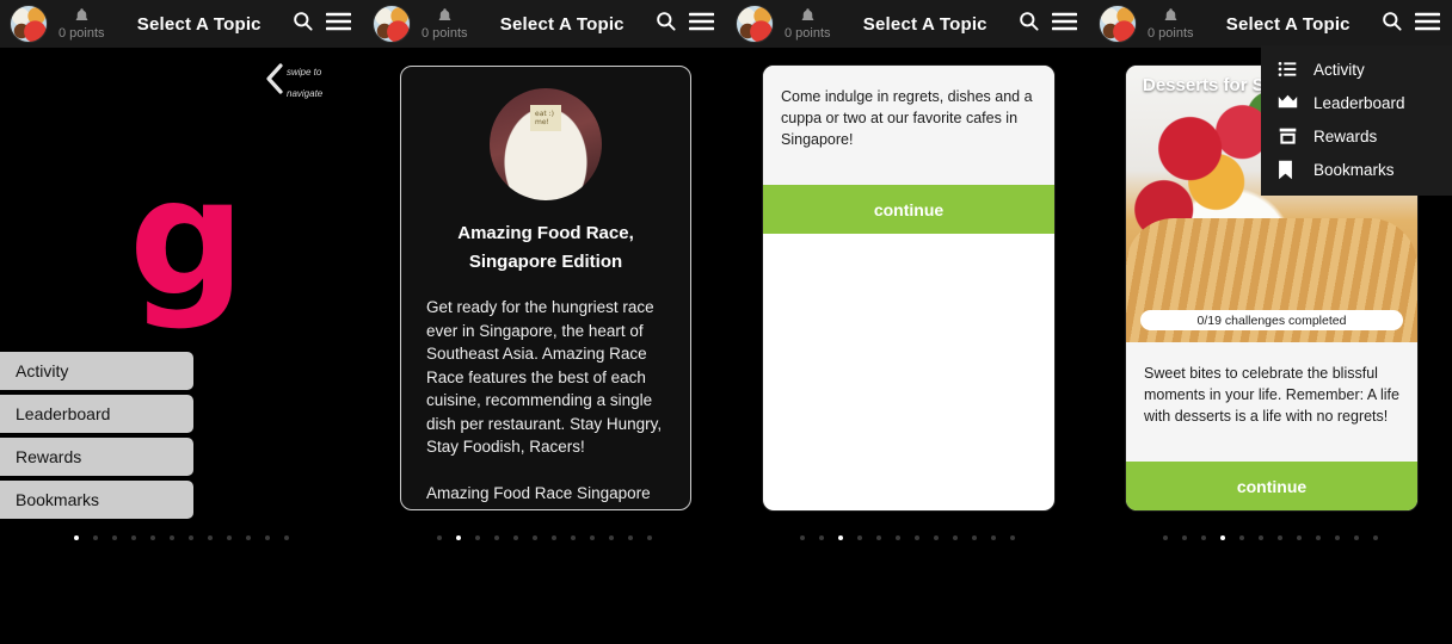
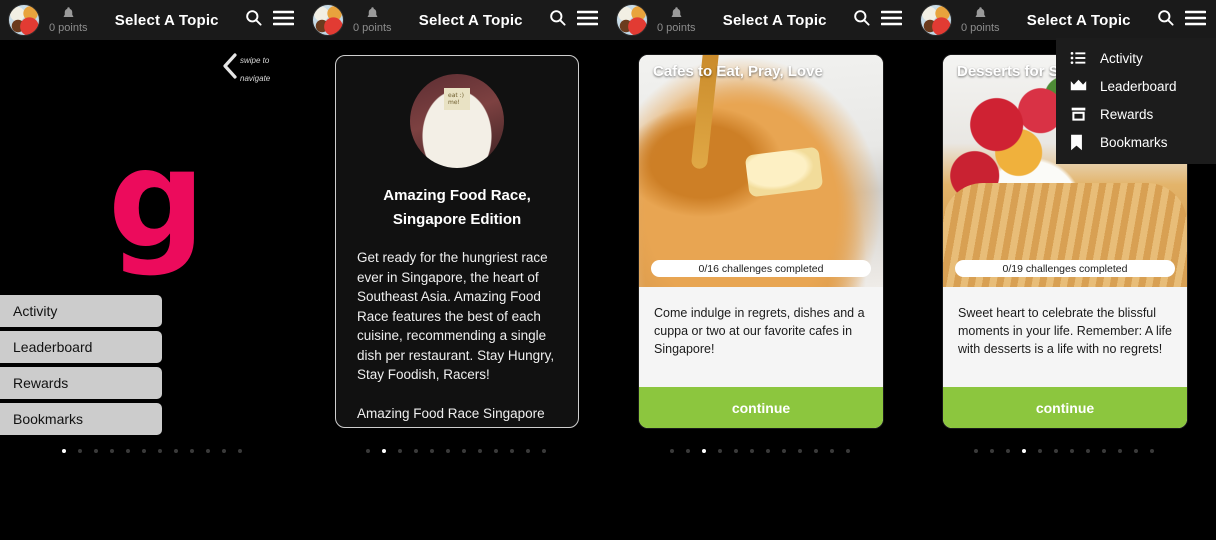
  0 points
  Select A Topic
  swipe to
  navigate
  g
  Activity
  Leaderboard
  Rewards
  Bookmarks
  0 points
  Select A Topic
  Amazing Food Race,
  Singapore Edition
- Get ready for the hungriest race ever in Singapore, the heart of Southeast Asia. Amazing Race Race features the best of each cuisine, recommending a single dish per restaurant. Stay Hungry, Stay Foodish, Racers!
+ Get ready for the hungriest race ever in Singapore, the heart of Southeast Asia. Amazing Food Race features the best of each cuisine, recommending a single dish per restaurant. Stay Hungry, Stay Foodish, Racers!
  Amazing Food Race Singapore
  0 points
  Select A Topic
+ Cafes to Eat, Pray, Love
+ 0/16 challenges completed
  Come indulge in regrets, dishes and a cuppa or two at our favorite cafes in Singapore!
  continue
  0 points
  Select A Topic
  Desserts for S
  0/19 challenges completed
- Sweet bites to celebrate the blissful moments in your life. Remember: A life with desserts is a life with no regrets!
+ Sweet heart to celebrate the blissful moments in your life. Remember: A life with desserts is a life with no regrets!
  continue
  Activity
  Leaderboard
  Rewards
  Bookmarks
